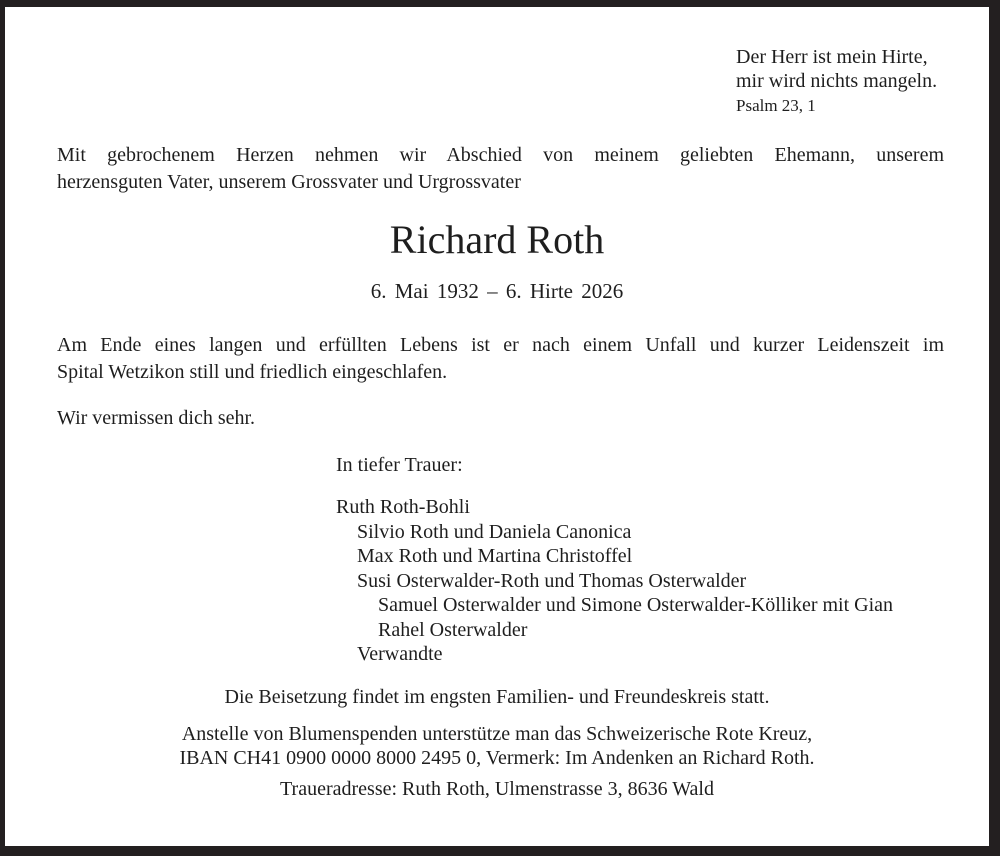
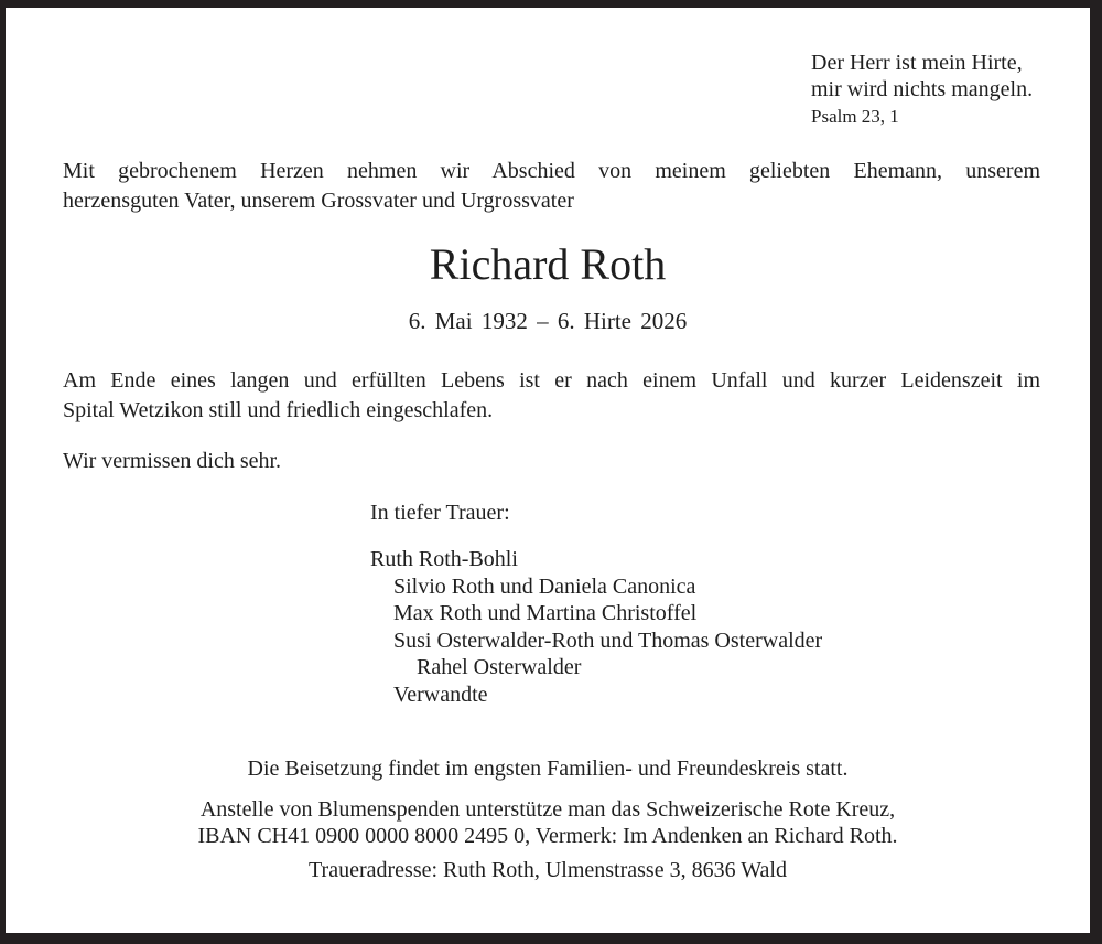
  Der Herr ist mein Hirte,
  mir wird nichts mangeln.
  Psalm 23, 1
  Mit gebrochenem Herzen nehmen wir Abschied von meinem geliebten Ehemann, unserem
  herzensguten Vater, unserem Grossvater und Urgrossvater
  Richard Roth
  6. Mai 1932 – 6. Hirte 2026
  Am Ende eines langen und erfüllten Lebens ist er nach einem Unfall und kurzer Leidenszeit im
  Spital Wetzikon still und friedlich eingeschlafen.
  Wir vermissen dich sehr.
  In tiefer Trauer:
  Ruth Roth-Bohli
  Silvio Roth und Daniela Canonica
  Max Roth und Martina Christoffel
  Susi Osterwalder-Roth und Thomas Osterwalder
- Samuel Osterwalder und Simone Osterwalder-Kölliker mit Gian
  Rahel Osterwalder
  Verwandte
  Die Beisetzung findet im engsten Familien- und Freundeskreis statt.
  Anstelle von Blumenspenden unterstütze man das Schweizerische Rote Kreuz,
  IBAN CH41 0900 0000 8000 2495 0, Vermerk: Im Andenken an Richard Roth.
  Traueradresse: Ruth Roth, Ulmenstrasse 3, 8636 Wald
